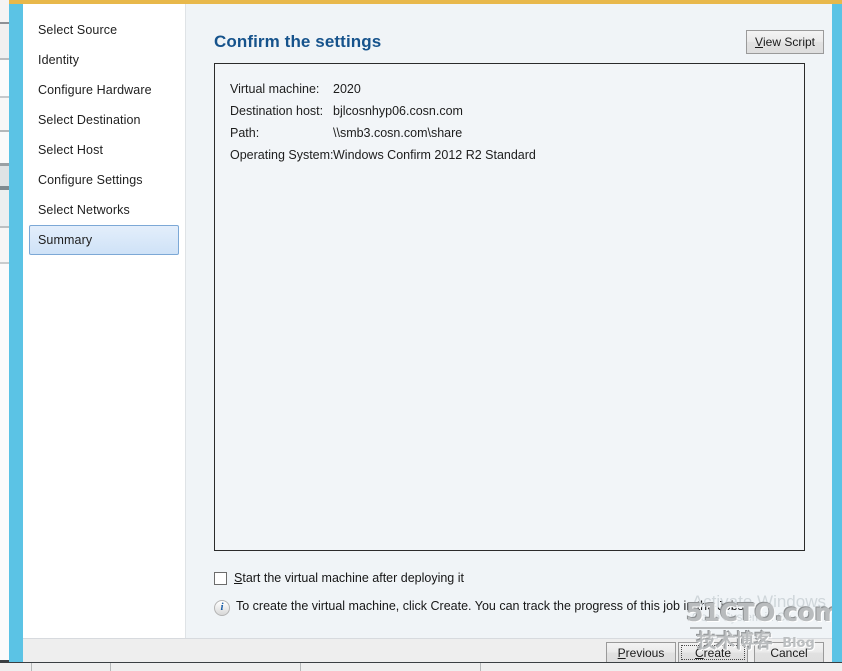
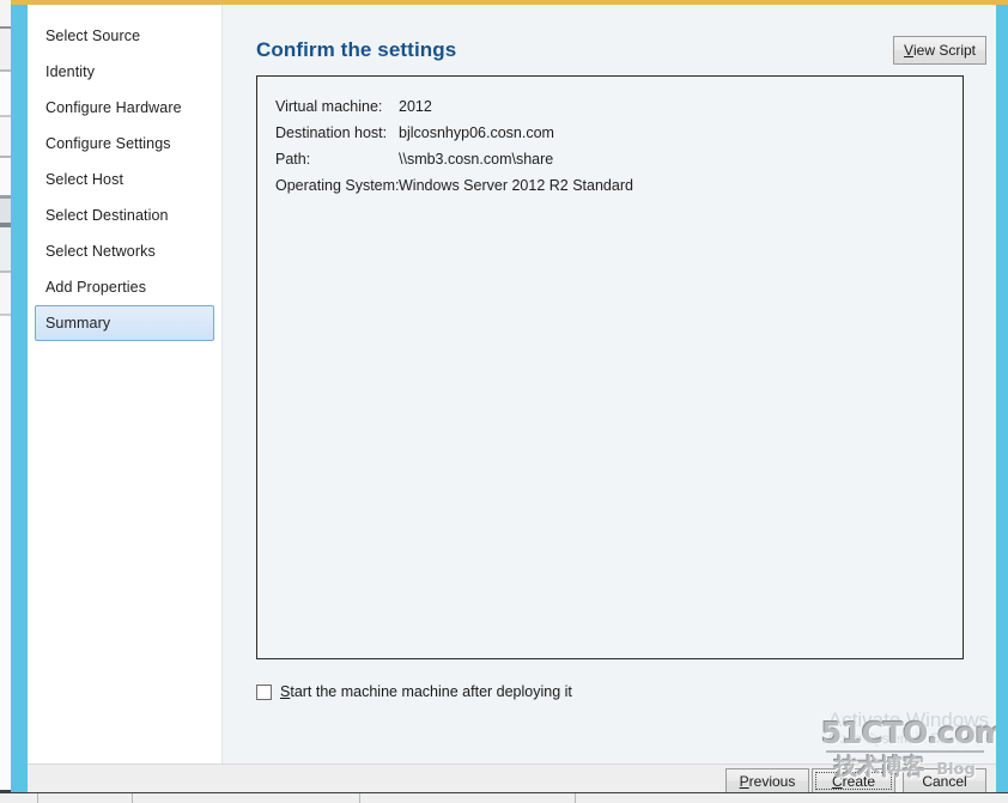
  Select Source
  Identity
  Configure Hardware
- Select Destination
+ Configure Settings
  Select Host
- Configure Settings
+ Select Destination
  Select Networks
+ Add Properties
  Summary
  Confirm the settings
  V
  iew Script
- Virtual machine: 2020
+ Virtual machine: 2012
  Destination host: bjlcosnhyp06.cosn.com
  Path: \\smb3.cosn.com\share
- Operating System:Windows Confirm 2012 R2 Standard
+ Operating System:Windows Server 2012 R2 Standard
- Start the virtual machine after deploying it
+ Start the machine machine after deploying it
- i
- To create the virtual machine, click Create. You can track the progress of this job in the Jobs
  P
  revious
  C
  reate
  Cancel
  Activate Windows
  Go to System in Co
  51CTO.com
  技术博客
  Blog
